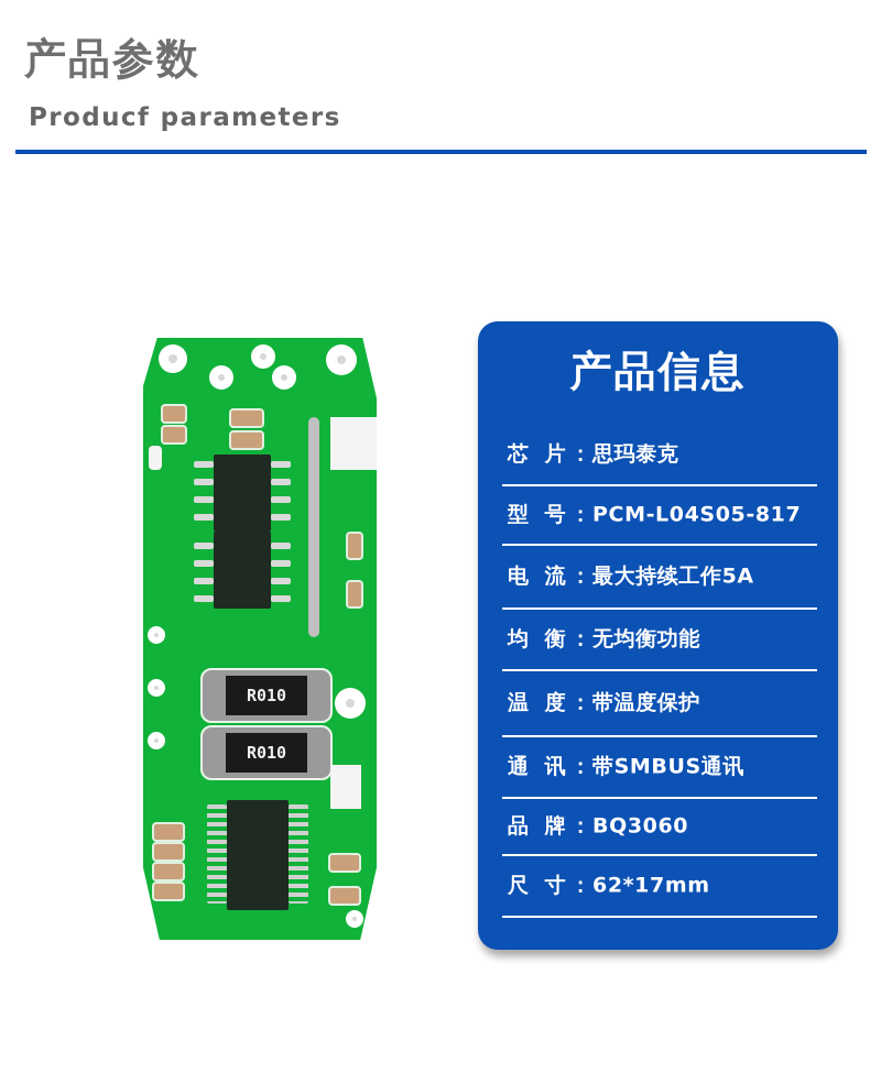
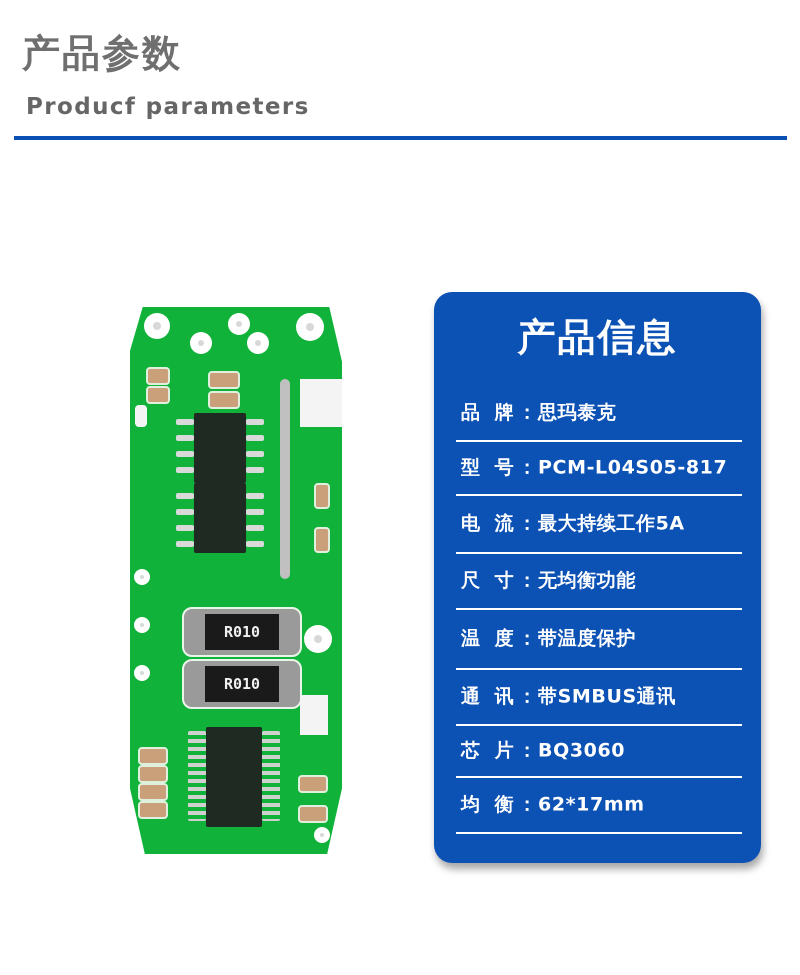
  产品参数
  Producf parameters
  R010
  R010
  产品信息
- 芯 片：
+ 品 牌：
  思玛泰克
  型 号：
  PCM-L04S05-817
  电 流：
  最大持续工作5A
- 均 衡：
+ 尺 寸：
  无均衡功能
  温 度：
  带温度保护
  通 讯：
  带SMBUS通讯
- 品 牌：
+ 芯 片：
  BQ3060
- 尺 寸：
+ 均 衡：
  62*17mm
